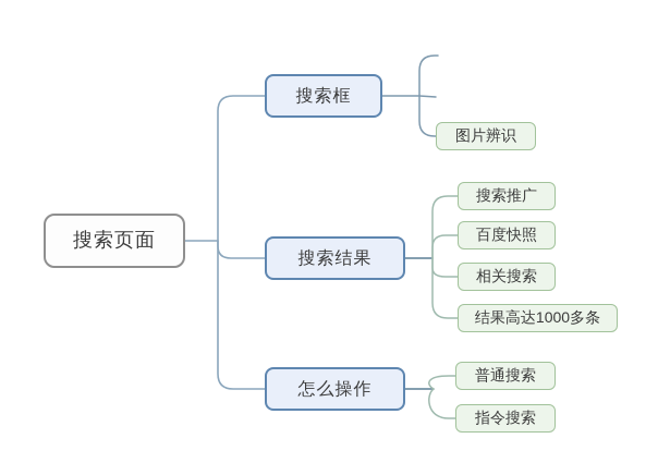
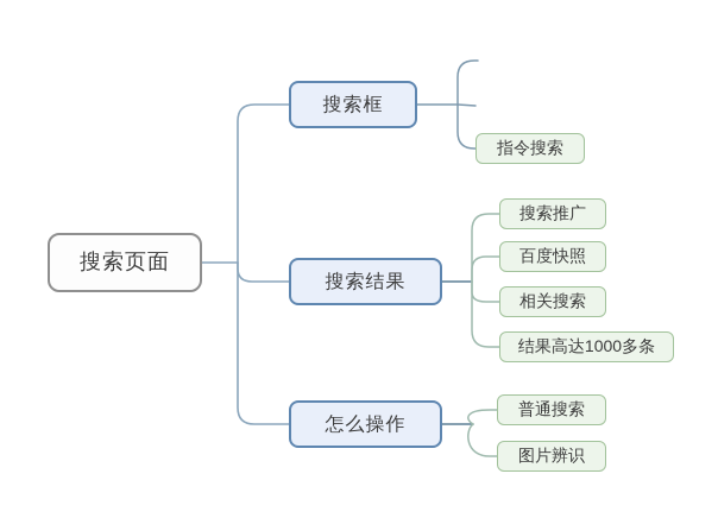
  搜索页面
  搜索框
  搜索结果
  怎么操作
- 图片辨识
+ 指令搜索
  搜索推广
  百度快照
  相关搜索
  结果高达1000多条
  普通搜索
- 指令搜索
+ 图片辨识
